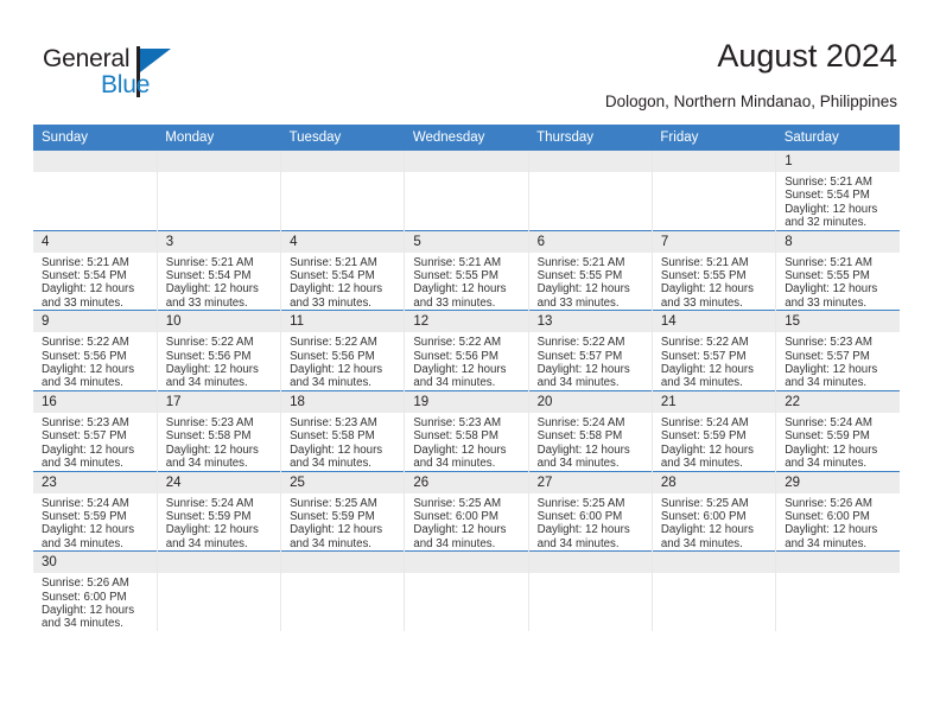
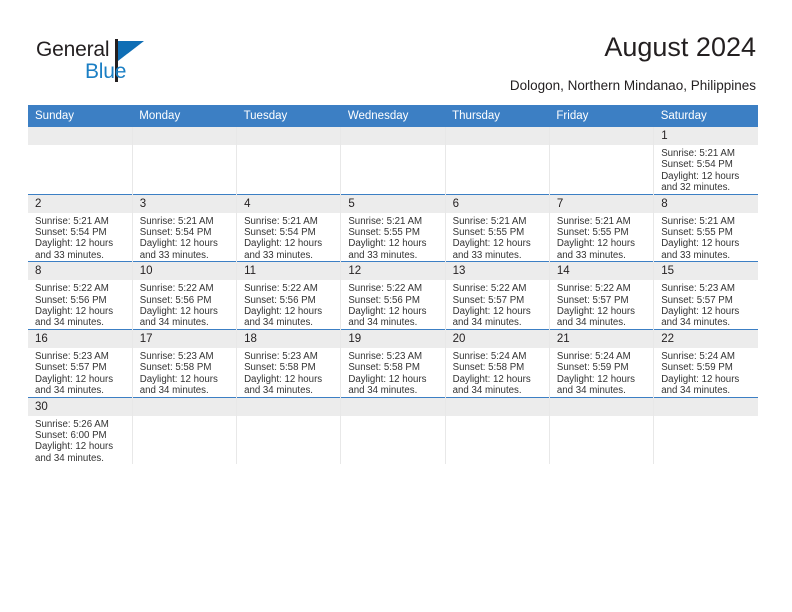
  General
  Blue
  August 2024
  Dologon, Northern Mindanao, Philippines
  Sunday	Monday	Tuesday	Wednesday	Thursday	Friday	Saturday
  						1Sunrise: 5:21 AMSunset: 5:54 PMDaylight: 12 hoursand 32 minutes.
- 4Sunrise: 5:21 AMSunset: 5:54 PMDaylight: 12 hoursand 33 minutes.	3Sunrise: 5:21 AMSunset: 5:54 PMDaylight: 12 hoursand 33 minutes.	4Sunrise: 5:21 AMSunset: 5:54 PMDaylight: 12 hoursand 33 minutes.	5Sunrise: 5:21 AMSunset: 5:55 PMDaylight: 12 hoursand 33 minutes.	6Sunrise: 5:21 AMSunset: 5:55 PMDaylight: 12 hoursand 33 minutes.	7Sunrise: 5:21 AMSunset: 5:55 PMDaylight: 12 hoursand 33 minutes.	8Sunrise: 5:21 AMSunset: 5:55 PMDaylight: 12 hoursand 33 minutes.
+ 2Sunrise: 5:21 AMSunset: 5:54 PMDaylight: 12 hoursand 33 minutes.	3Sunrise: 5:21 AMSunset: 5:54 PMDaylight: 12 hoursand 33 minutes.	4Sunrise: 5:21 AMSunset: 5:54 PMDaylight: 12 hoursand 33 minutes.	5Sunrise: 5:21 AMSunset: 5:55 PMDaylight: 12 hoursand 33 minutes.	6Sunrise: 5:21 AMSunset: 5:55 PMDaylight: 12 hoursand 33 minutes.	7Sunrise: 5:21 AMSunset: 5:55 PMDaylight: 12 hoursand 33 minutes.	8Sunrise: 5:21 AMSunset: 5:55 PMDaylight: 12 hoursand 33 minutes.
- 9Sunrise: 5:22 AMSunset: 5:56 PMDaylight: 12 hoursand 34 minutes.	10Sunrise: 5:22 AMSunset: 5:56 PMDaylight: 12 hoursand 34 minutes.	11Sunrise: 5:22 AMSunset: 5:56 PMDaylight: 12 hoursand 34 minutes.	12Sunrise: 5:22 AMSunset: 5:56 PMDaylight: 12 hoursand 34 minutes.	13Sunrise: 5:22 AMSunset: 5:57 PMDaylight: 12 hoursand 34 minutes.	14Sunrise: 5:22 AMSunset: 5:57 PMDaylight: 12 hoursand 34 minutes.	15Sunrise: 5:23 AMSunset: 5:57 PMDaylight: 12 hoursand 34 minutes.
+ 8Sunrise: 5:22 AMSunset: 5:56 PMDaylight: 12 hoursand 34 minutes.	10Sunrise: 5:22 AMSunset: 5:56 PMDaylight: 12 hoursand 34 minutes.	11Sunrise: 5:22 AMSunset: 5:56 PMDaylight: 12 hoursand 34 minutes.	12Sunrise: 5:22 AMSunset: 5:56 PMDaylight: 12 hoursand 34 minutes.	13Sunrise: 5:22 AMSunset: 5:57 PMDaylight: 12 hoursand 34 minutes.	14Sunrise: 5:22 AMSunset: 5:57 PMDaylight: 12 hoursand 34 minutes.	15Sunrise: 5:23 AMSunset: 5:57 PMDaylight: 12 hoursand 34 minutes.
  16Sunrise: 5:23 AMSunset: 5:57 PMDaylight: 12 hoursand 34 minutes.	17Sunrise: 5:23 AMSunset: 5:58 PMDaylight: 12 hoursand 34 minutes.	18Sunrise: 5:23 AMSunset: 5:58 PMDaylight: 12 hoursand 34 minutes.	19Sunrise: 5:23 AMSunset: 5:58 PMDaylight: 12 hoursand 34 minutes.	20Sunrise: 5:24 AMSunset: 5:58 PMDaylight: 12 hoursand 34 minutes.	21Sunrise: 5:24 AMSunset: 5:59 PMDaylight: 12 hoursand 34 minutes.	22Sunrise: 5:24 AMSunset: 5:59 PMDaylight: 12 hoursand 34 minutes.
- 23Sunrise: 5:24 AMSunset: 5:59 PMDaylight: 12 hoursand 34 minutes.	24Sunrise: 5:24 AMSunset: 5:59 PMDaylight: 12 hoursand 34 minutes.	25Sunrise: 5:25 AMSunset: 5:59 PMDaylight: 12 hoursand 34 minutes.	26Sunrise: 5:25 AMSunset: 6:00 PMDaylight: 12 hoursand 34 minutes.	27Sunrise: 5:25 AMSunset: 6:00 PMDaylight: 12 hoursand 34 minutes.	28Sunrise: 5:25 AMSunset: 6:00 PMDaylight: 12 hoursand 34 minutes.	29Sunrise: 5:26 AMSunset: 6:00 PMDaylight: 12 hoursand 34 minutes.
  30Sunrise: 5:26 AMSunset: 6:00 PMDaylight: 12 hoursand 34 minutes.
